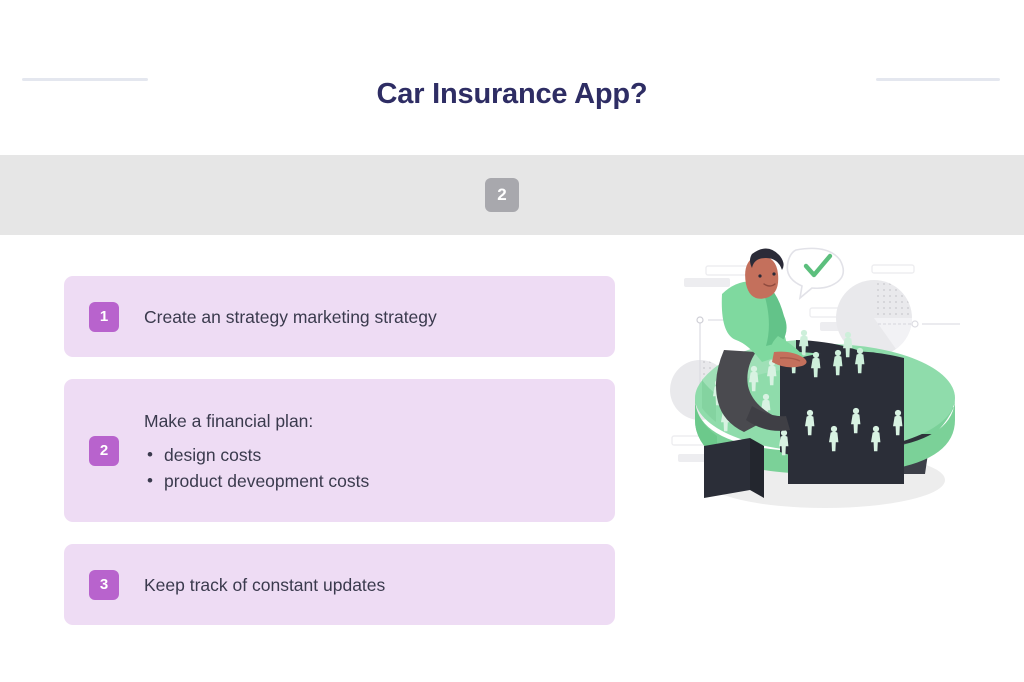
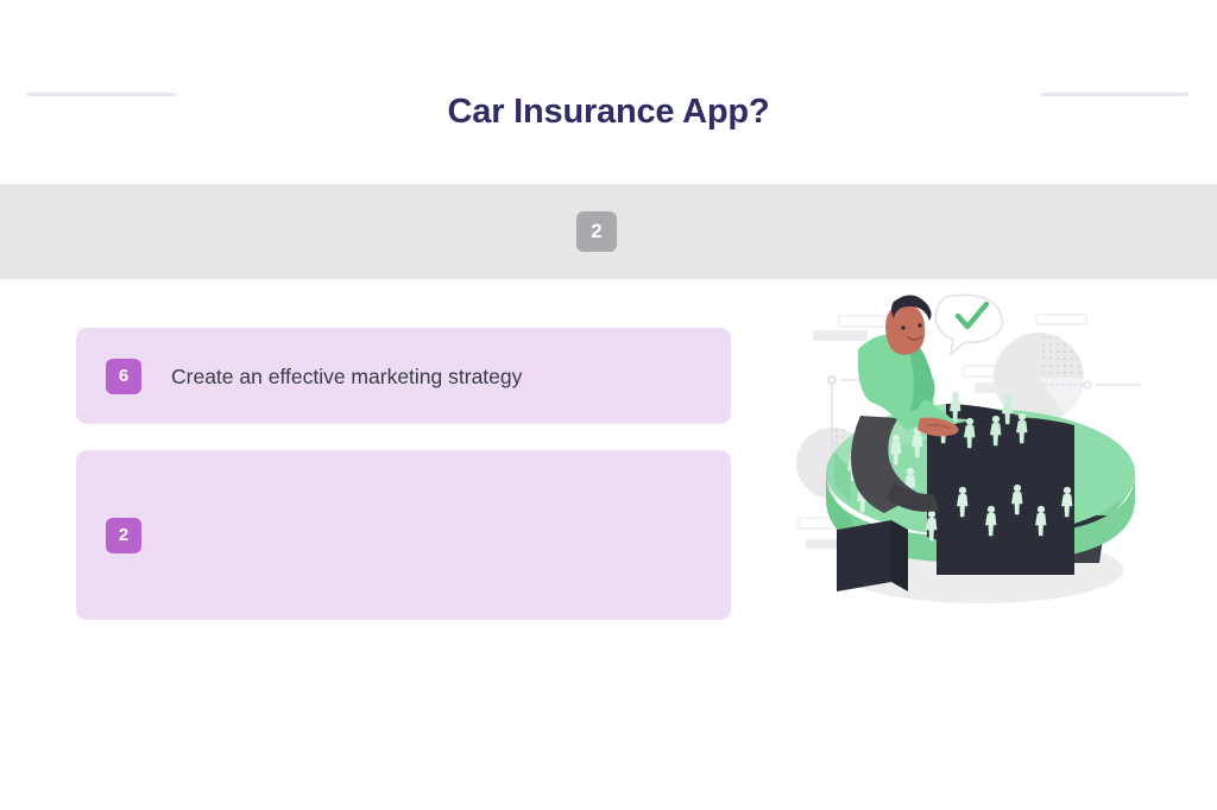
  Car Insurance App?
  2
- 1
+ 6
- Create an strategy marketing strategy
+ Create an effective marketing strategy
  2
- Make a financial plan:
- design costs
- product deveopment costs
- 3
- Keep track of constant updates
